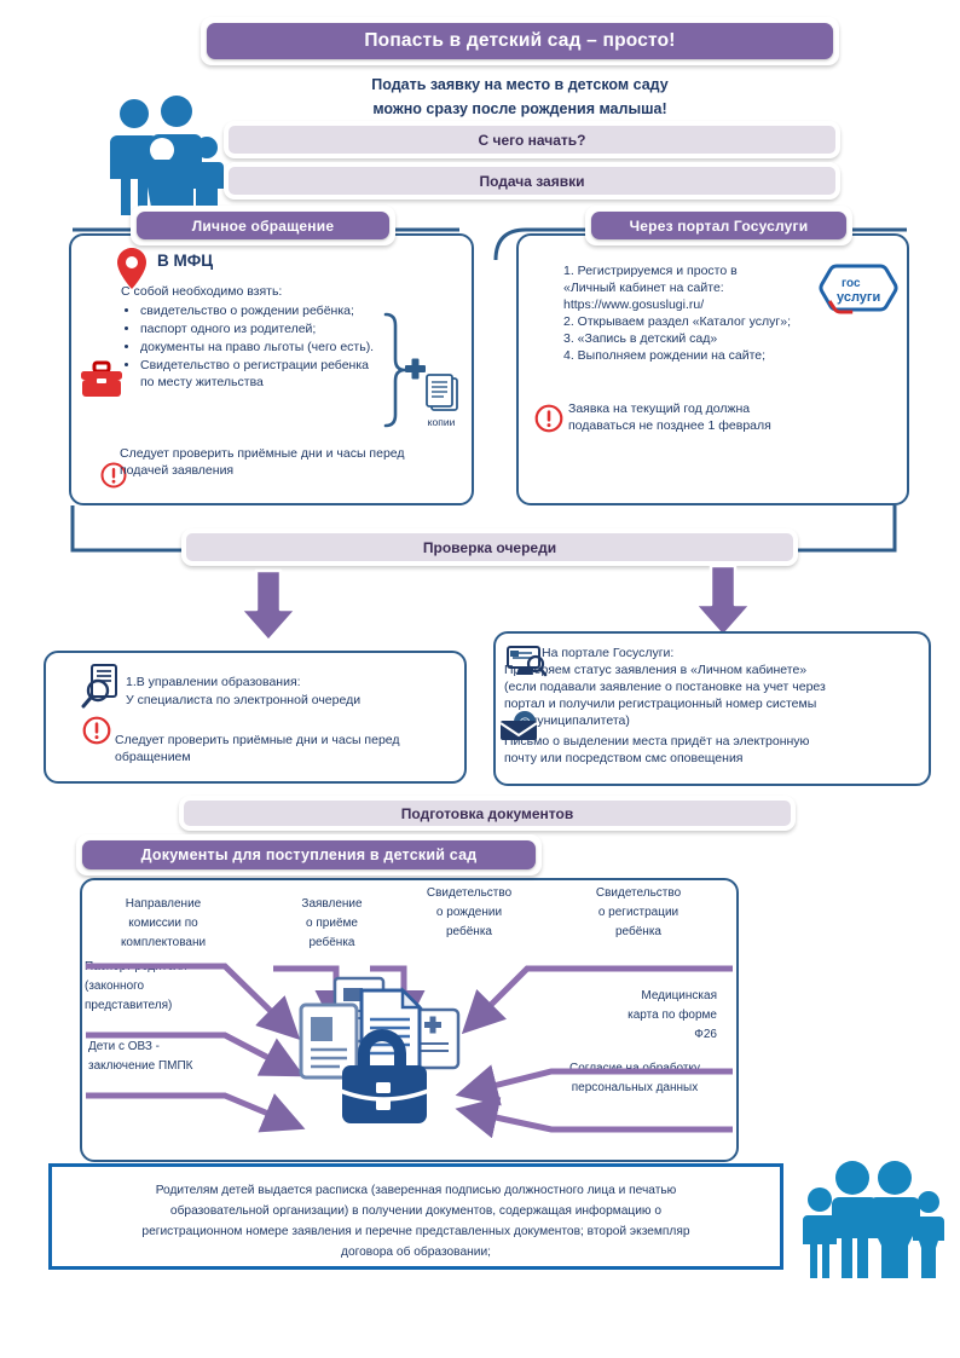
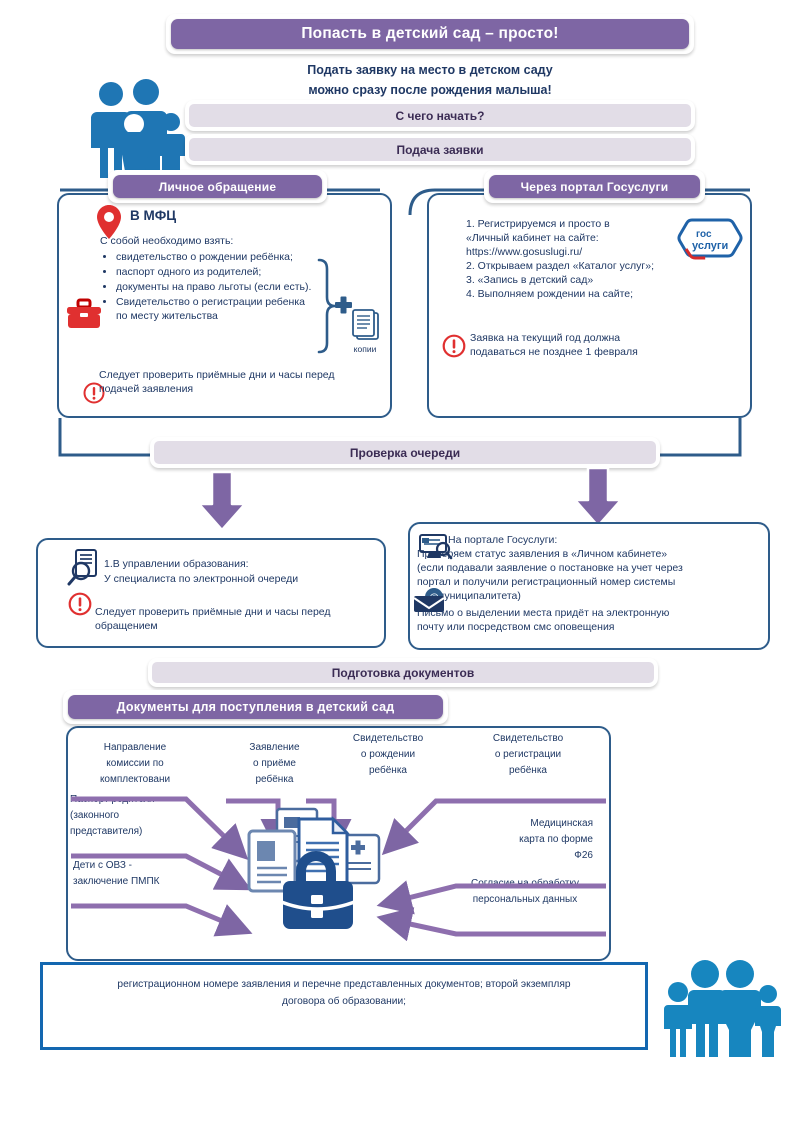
  Попасть в детский сад – просто!
  Подать заявку на место в детском саду
  можно сразу после рождения малыша!
  С чего начать?
  Подача заявки
  Личное обращение
  В МФЦ
  С собой необходимо взять:
  свидетельство о рождении ребёнка;
  паспорт одного из родителей;
- документы на право льготы (чего есть).
+ документы на право льготы (если есть).
  Свидетельство о регистрации ребенка по месту жительства
  копии
  Следует проверить приёмные дни и часы перед подачей заявления
  Через портал Госуслуги
  1. Регистрируемся и просто в
  «Личный кабинет на сайте:
  https://www.gosuslugi.ru/
  2. Открываем раздел «Каталог услуг»;
  3. «Запись в детский сад»
  4. Выполняем рождении на сайте;
  гос
  услуги
  Заявка на текущий год должна
  подаваться не позднее 1 февраля
  Проверка очереди
  1.В управлении образования:
  У специалиста по электронной очереди
  Следует проверить приёмные дни и часы перед обращением
  На портале Госуслуги:
  Проверяем статус заявления в «Личном кабинете»
  (если подавали заявление о постановке на учет через
  портал и получили регистрационный номер системы
  униципалитета)
  Письмо о выделении места придёт на электронную
  почту или посредством смс оповещения
  Подготовка документов
  Документы для поступления в детский сад
  Направление
  комиссии по
  комплектовани
  (законного
  представителя)
  Дети с ОВЗ -
  заключение ПМПК
  Заявление
  о приёме
  ребёнка
  Свидетельство
  о рождении
  ребёнка
  Свидетельство
  о регистрации
  ребёнка
  Медицинская
  карта по форме
  Ф26
  персональных данных
- Родителям детей выдается расписка (заверенная подписью должностного лица и печатью
- образовательной организации) в получении документов, содержащая информацию о
  регистрационном номере заявления и перечне представленных документов; второй экземпляр
  договора об образовании;
